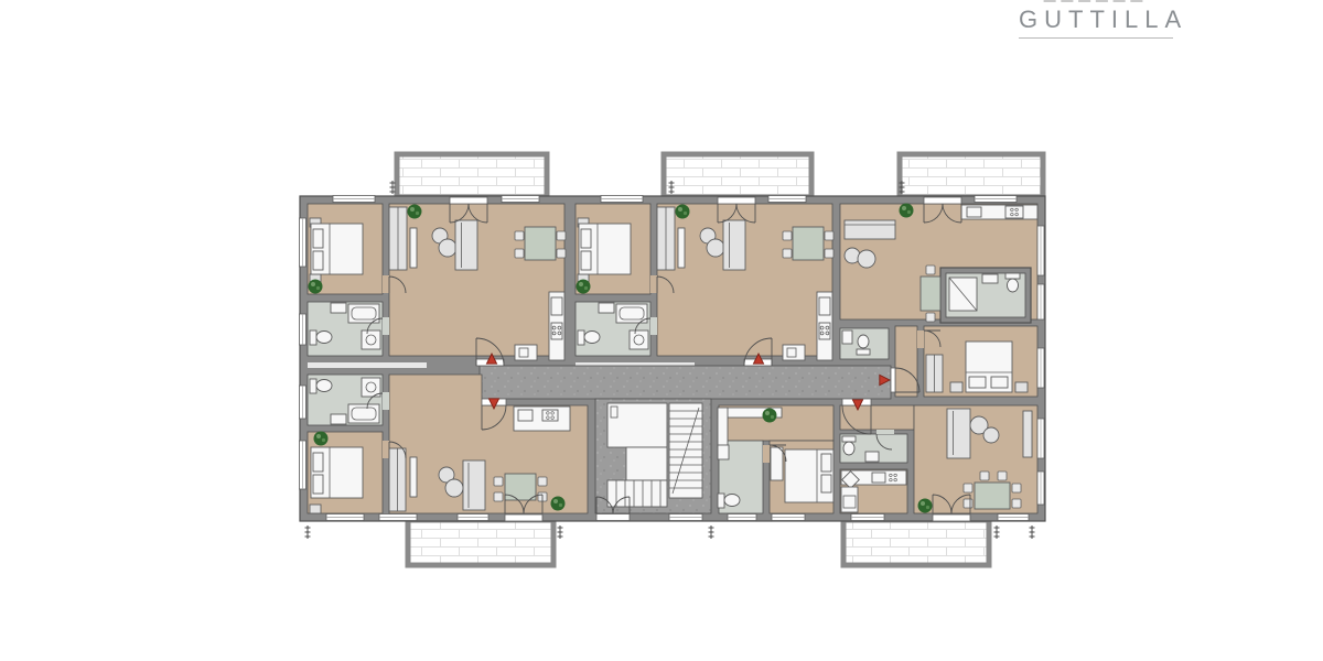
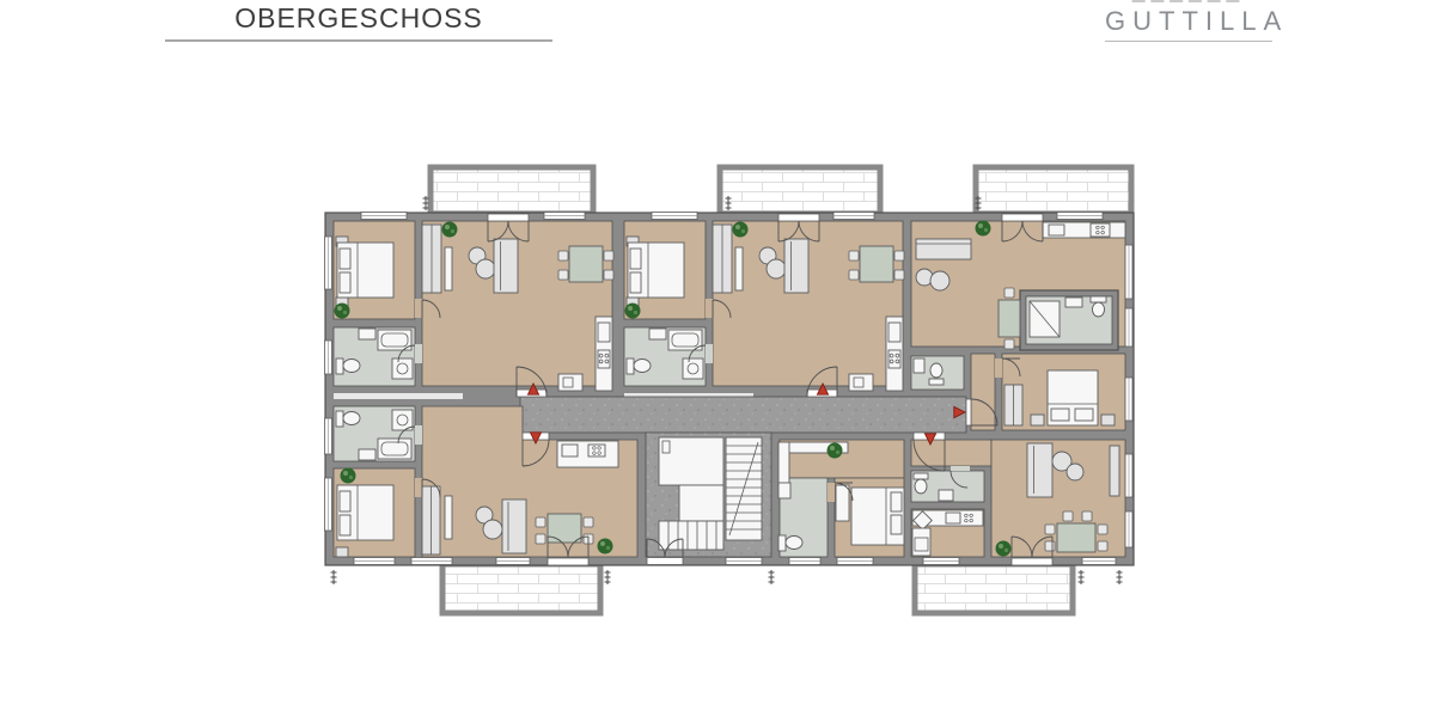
+ OBERGESCHOSS
  GUTTILL
